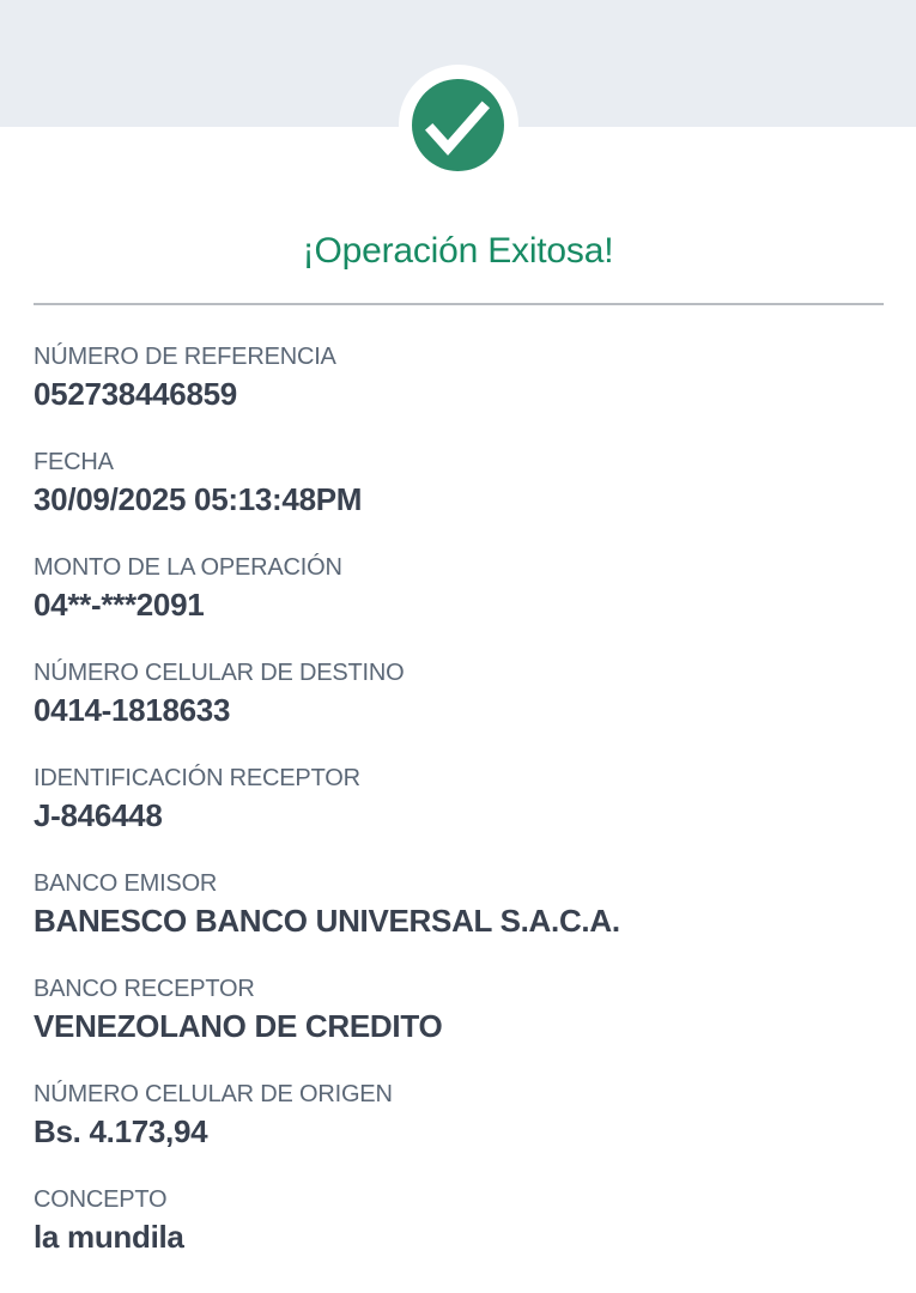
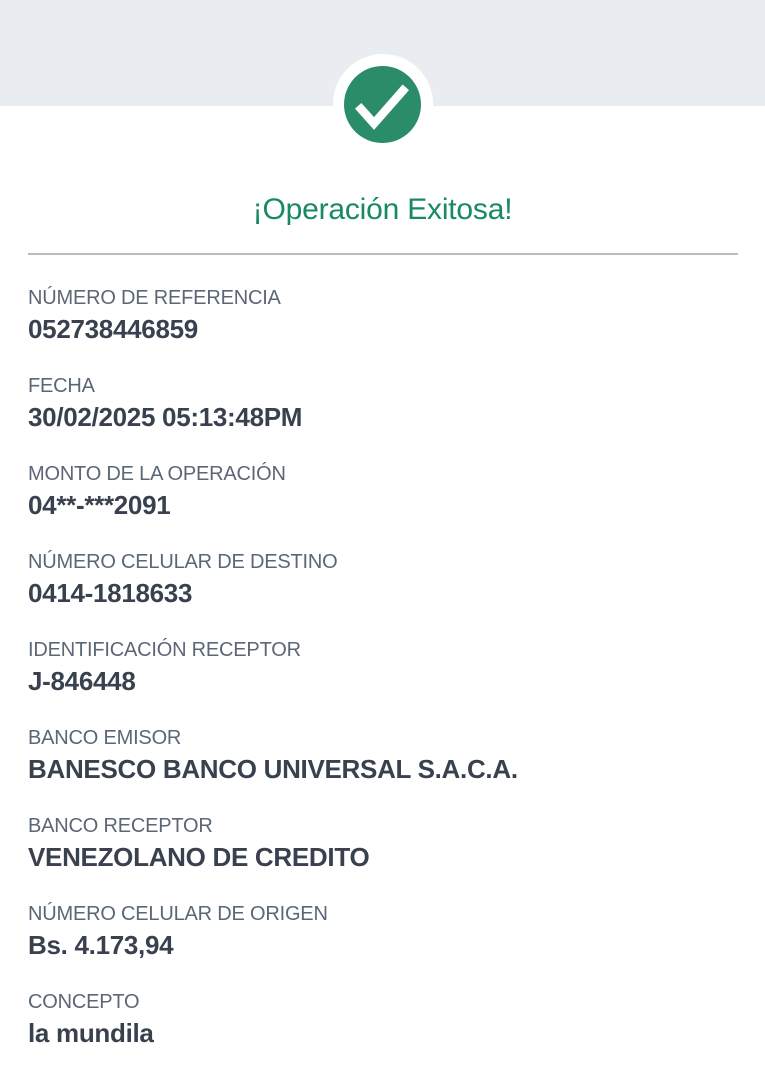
  ¡Operación Exitosa!
  NÚMERO DE REFERENCIA
  052738446859
  FECHA
- 30/09/2025 05:13:48PM
+ 30/02/2025 05:13:48PM
  MONTO DE LA OPERACIÓN
  04**-***2091
  NÚMERO CELULAR DE DESTINO
  0414-1818633
  IDENTIFICACIÓN RECEPTOR
  J-846448
  BANCO EMISOR
  BANESCO BANCO UNIVERSAL S.A.C.A.
  BANCO RECEPTOR
  VENEZOLANO DE CREDITO
  NÚMERO CELULAR DE ORIGEN
  Bs. 4.173,94
  CONCEPTO
  la mundila
